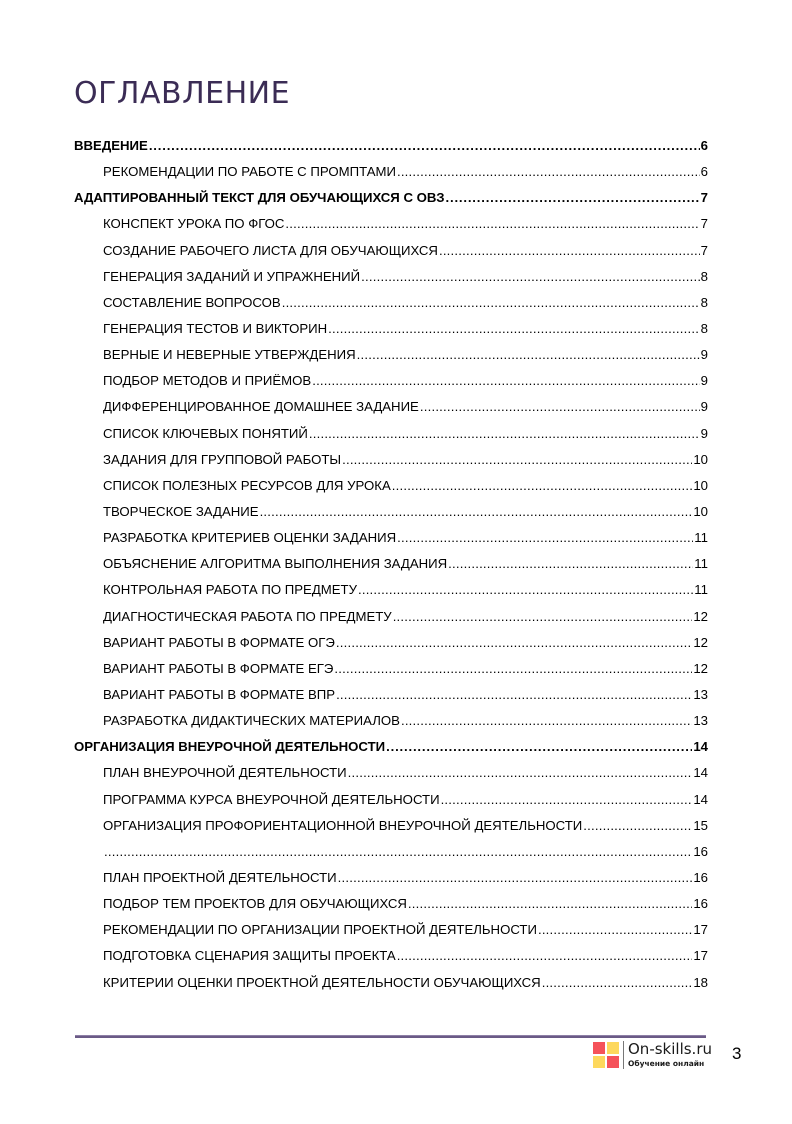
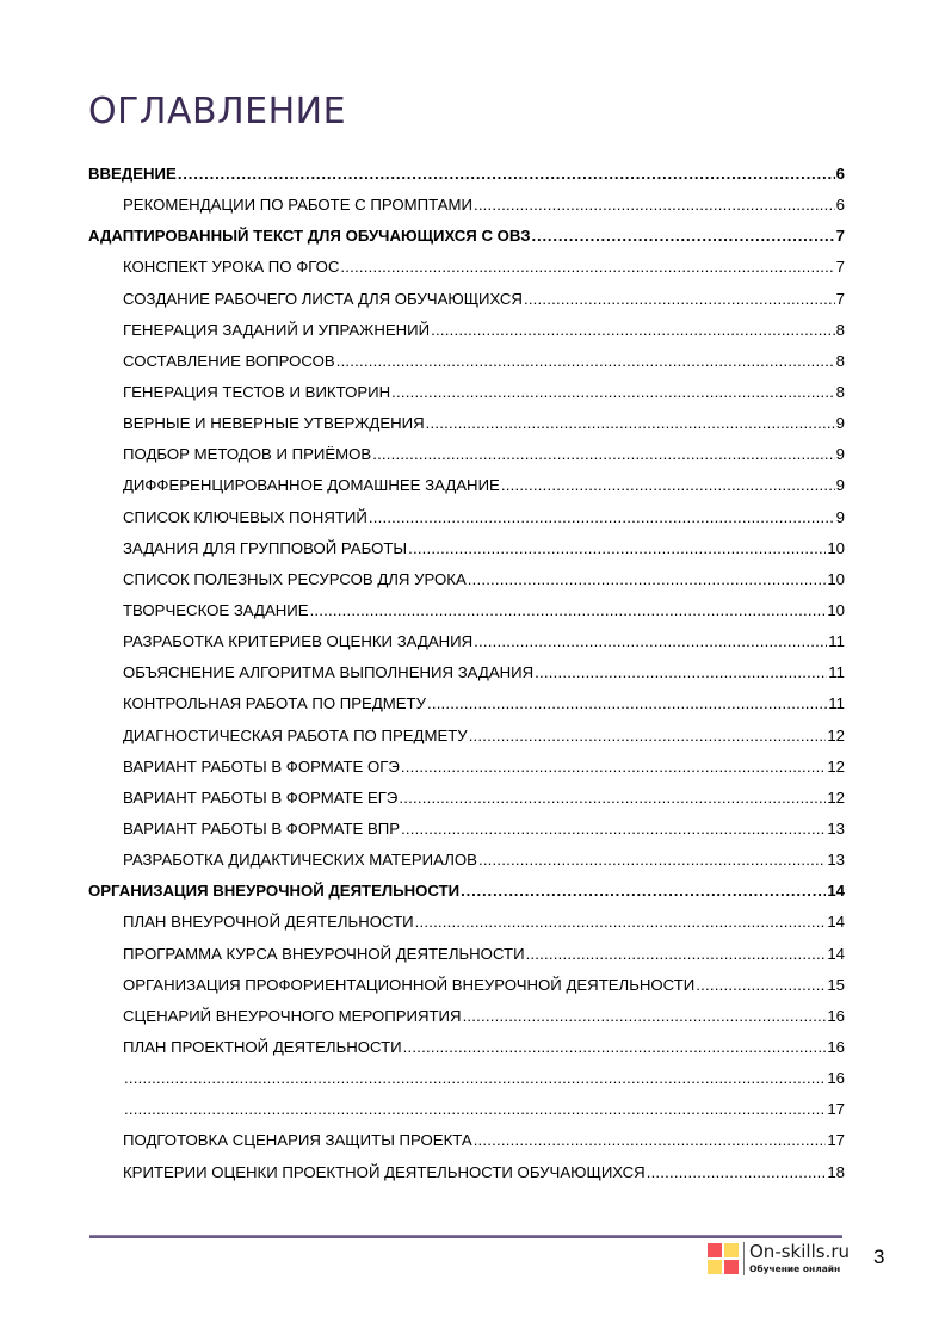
  ОГЛАВЛЕНИЕ
  ВВЕДЕНИЕ
  6
  РЕКОМЕНДАЦИИ ПО РАБОТЕ С ПРОМПТАМИ
  6
  АДАПТИРОВАННЫЙ ТЕКСТ ДЛЯ ОБУЧАЮЩИХСЯ С ОВЗ
  7
  КОНСПЕКТ УРОКА ПО ФГОС
  7
  СОЗДАНИЕ РАБОЧЕГО ЛИСТА ДЛЯ ОБУЧАЮЩИХСЯ
  7
  ГЕНЕРАЦИЯ ЗАДАНИЙ И УПРАЖНЕНИЙ
  8
  СОСТАВЛЕНИЕ ВОПРОСОВ
  8
  ГЕНЕРАЦИЯ ТЕСТОВ И ВИКТОРИН
  8
  ВЕРНЫЕ И НЕВЕРНЫЕ УТВЕРЖДЕНИЯ
  9
  ПОДБОР МЕТОДОВ И ПРИЁМОВ
  9
  ДИФФЕРЕНЦИРОВАННОЕ ДОМАШНЕЕ ЗАДАНИЕ
  9
  СПИСОК КЛЮЧЕВЫХ ПОНЯТИЙ
  9
  ЗАДАНИЯ ДЛЯ ГРУППОВОЙ РАБОТЫ
  10
  СПИСОК ПОЛЕЗНЫХ РЕСУРСОВ ДЛЯ УРОКА
  10
  ТВОРЧЕСКОЕ ЗАДАНИЕ
  10
  РАЗРАБОТКА КРИТЕРИЕВ ОЦЕНКИ ЗАДАНИЯ
  11
  ОБЪЯСНЕНИЕ АЛГОРИТМА ВЫПОЛНЕНИЯ ЗАДАНИЯ
  11
  КОНТРОЛЬНАЯ РАБОТА ПО ПРЕДМЕТУ
  11
  ДИАГНОСТИЧЕСКАЯ РАБОТА ПО ПРЕДМЕТУ
  12
  ВАРИАНТ РАБОТЫ В ФОРМАТЕ ОГЭ
  12
  ВАРИАНТ РАБОТЫ В ФОРМАТЕ ЕГЭ
  12
  ВАРИАНТ РАБОТЫ В ФОРМАТЕ ВПР
  13
  РАЗРАБОТКА ДИДАКТИЧЕСКИХ МАТЕРИАЛОВ
  13
  ОРГАНИЗАЦИЯ ВНЕУРОЧНОЙ ДЕЯТЕЛЬНОСТИ
  14
  ПЛАН ВНЕУРОЧНОЙ ДЕЯТЕЛЬНОСТИ
  14
  ПРОГРАММА КУРСА ВНЕУРОЧНОЙ ДЕЯТЕЛЬНОСТИ
  14
  ОРГАНИЗАЦИЯ ПРОФОРИЕНТАЦИОННОЙ ВНЕУРОЧНОЙ ДЕЯТЕЛЬНОСТИ
  15
+ СЦЕНАРИЙ ВНЕУРОЧНОГО МЕРОПРИЯТИЯ
  16
  ПЛАН ПРОЕКТНОЙ ДЕЯТЕЛЬНОСТИ
  16
- ПОДБОР ТЕМ ПРОЕКТОВ ДЛЯ ОБУЧАЮЩИХСЯ
  16
- РЕКОМЕНДАЦИИ ПО ОРГАНИЗАЦИИ ПРОЕКТНОЙ ДЕЯТЕЛЬНОСТИ
  17
  ПОДГОТОВКА СЦЕНАРИЯ ЗАЩИТЫ ПРОЕКТА
  17
  КРИТЕРИИ ОЦЕНКИ ПРОЕКТНОЙ ДЕЯТЕЛЬНОСТИ ОБУЧАЮЩИХСЯ
  18
  On-skills.ru
  Обучение онлайн
  3
